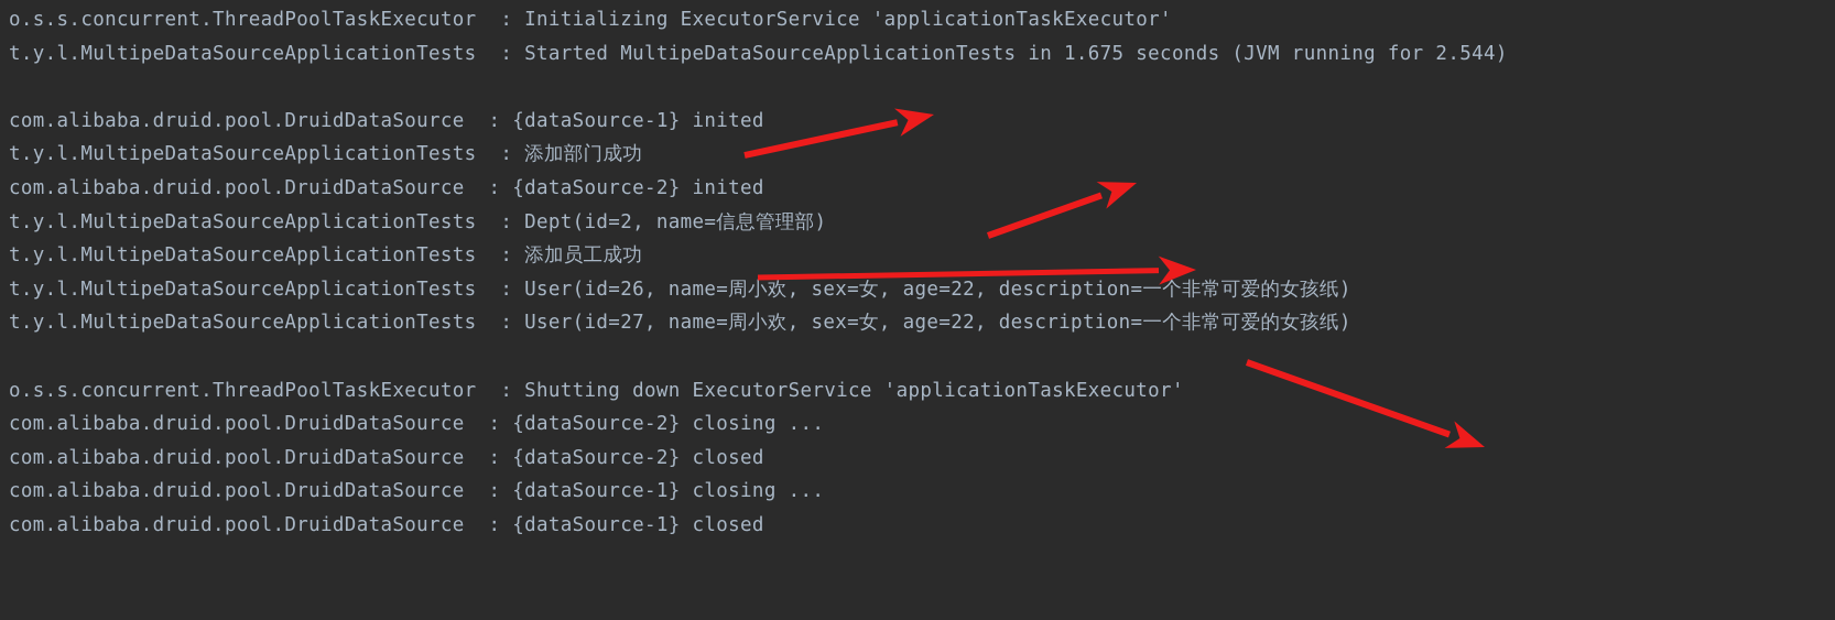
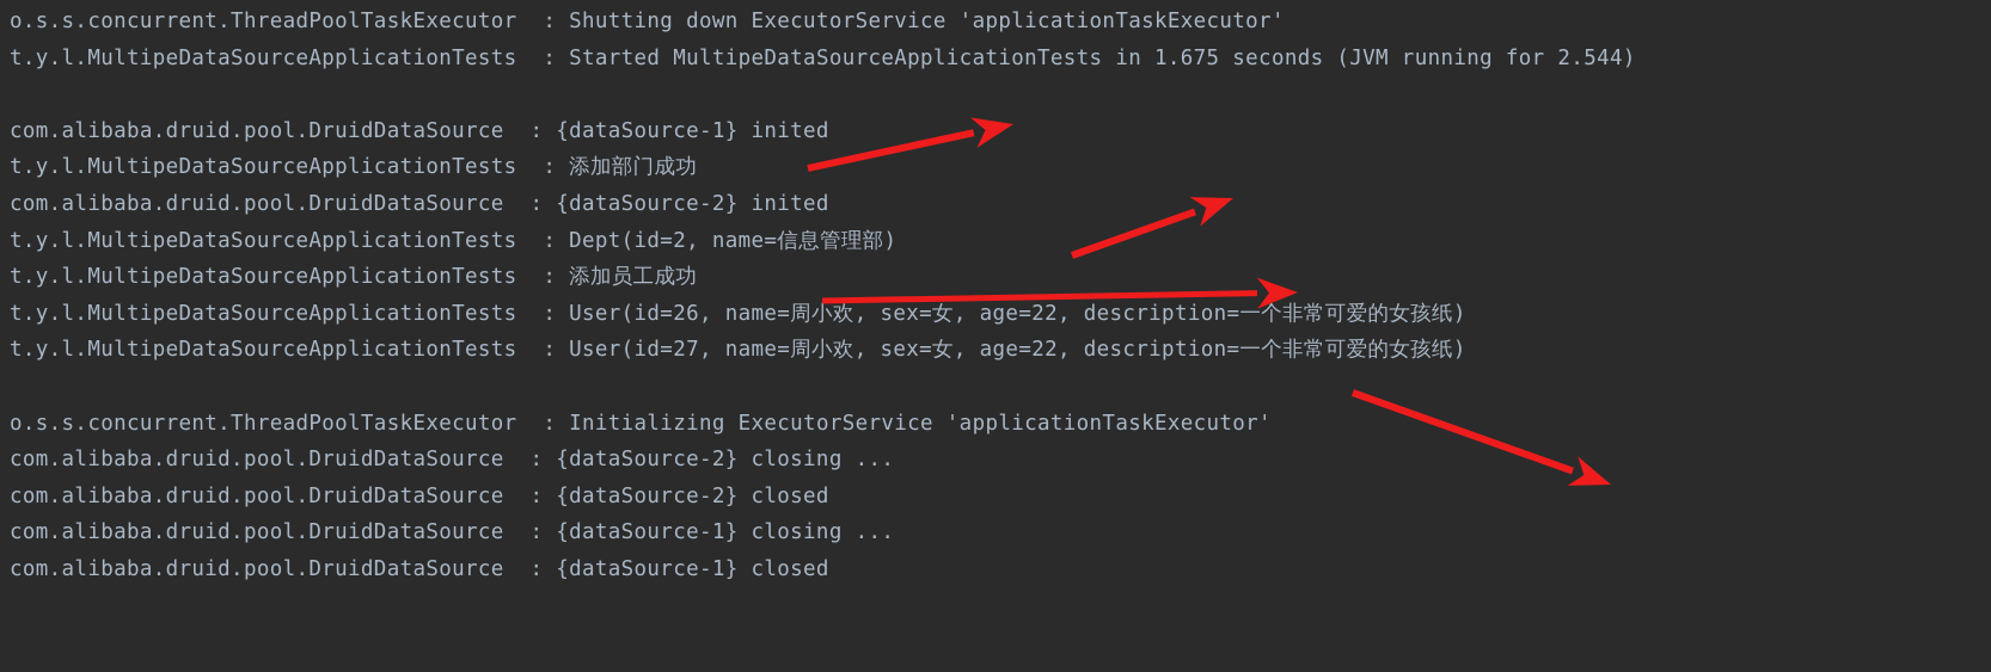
- o.s.s.concurrent.ThreadPoolTaskExecutor : Initializing ExecutorService 'applicationTaskExecutor'
+ o.s.s.concurrent.ThreadPoolTaskExecutor : Shutting down ExecutorService 'applicationTaskExecutor'
  t.y.l.MultipeDataSourceApplicationTests : Started MultipeDataSourceApplicationTests in 1.675 seconds (JVM running for 2.544)
  com.alibaba.druid.pool.DruidDataSource : {dataSource-1} inited
  t.y.l.MultipeDataSourceApplicationTests : 添加部门成功
  com.alibaba.druid.pool.DruidDataSource : {dataSource-2} inited
  t.y.l.MultipeDataSourceApplicationTests : Dept(id=2, name=信息管理部)
  t.y.l.MultipeDataSourceApplicationTests : 添加员工成功
  t.y.l.MultipeDataSourceApplicationTests : User(id=26, name=周小欢, sex=女, age=22, description=一个非常可爱的女孩纸)
  t.y.l.MultipeDataSourceApplicationTests : User(id=27, name=周小欢, sex=女, age=22, description=一个非常可爱的女孩纸)
- o.s.s.concurrent.ThreadPoolTaskExecutor : Shutting down ExecutorService 'applicationTaskExecutor'
+ o.s.s.concurrent.ThreadPoolTaskExecutor : Initializing ExecutorService 'applicationTaskExecutor'
  com.alibaba.druid.pool.DruidDataSource : {dataSource-2} closing ...
  com.alibaba.druid.pool.DruidDataSource : {dataSource-2} closed
  com.alibaba.druid.pool.DruidDataSource : {dataSource-1} closing ...
  com.alibaba.druid.pool.DruidDataSource : {dataSource-1} closed
